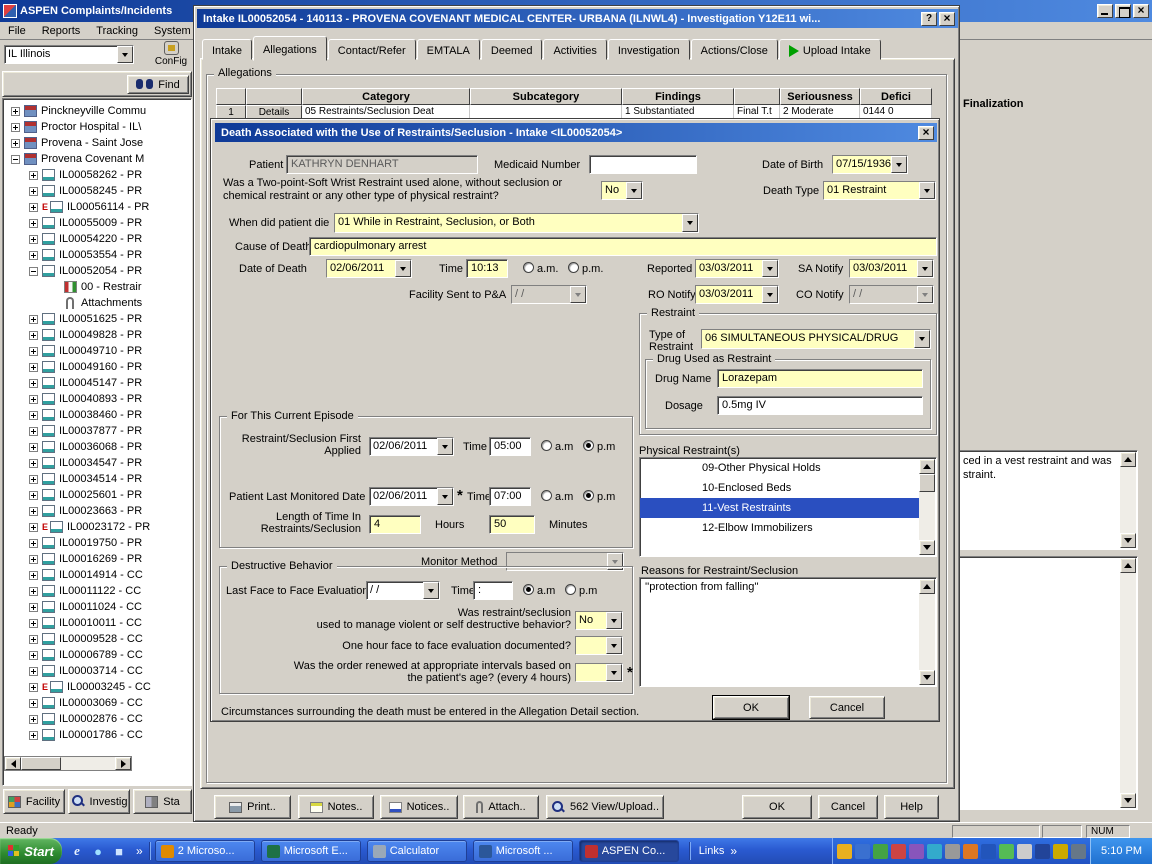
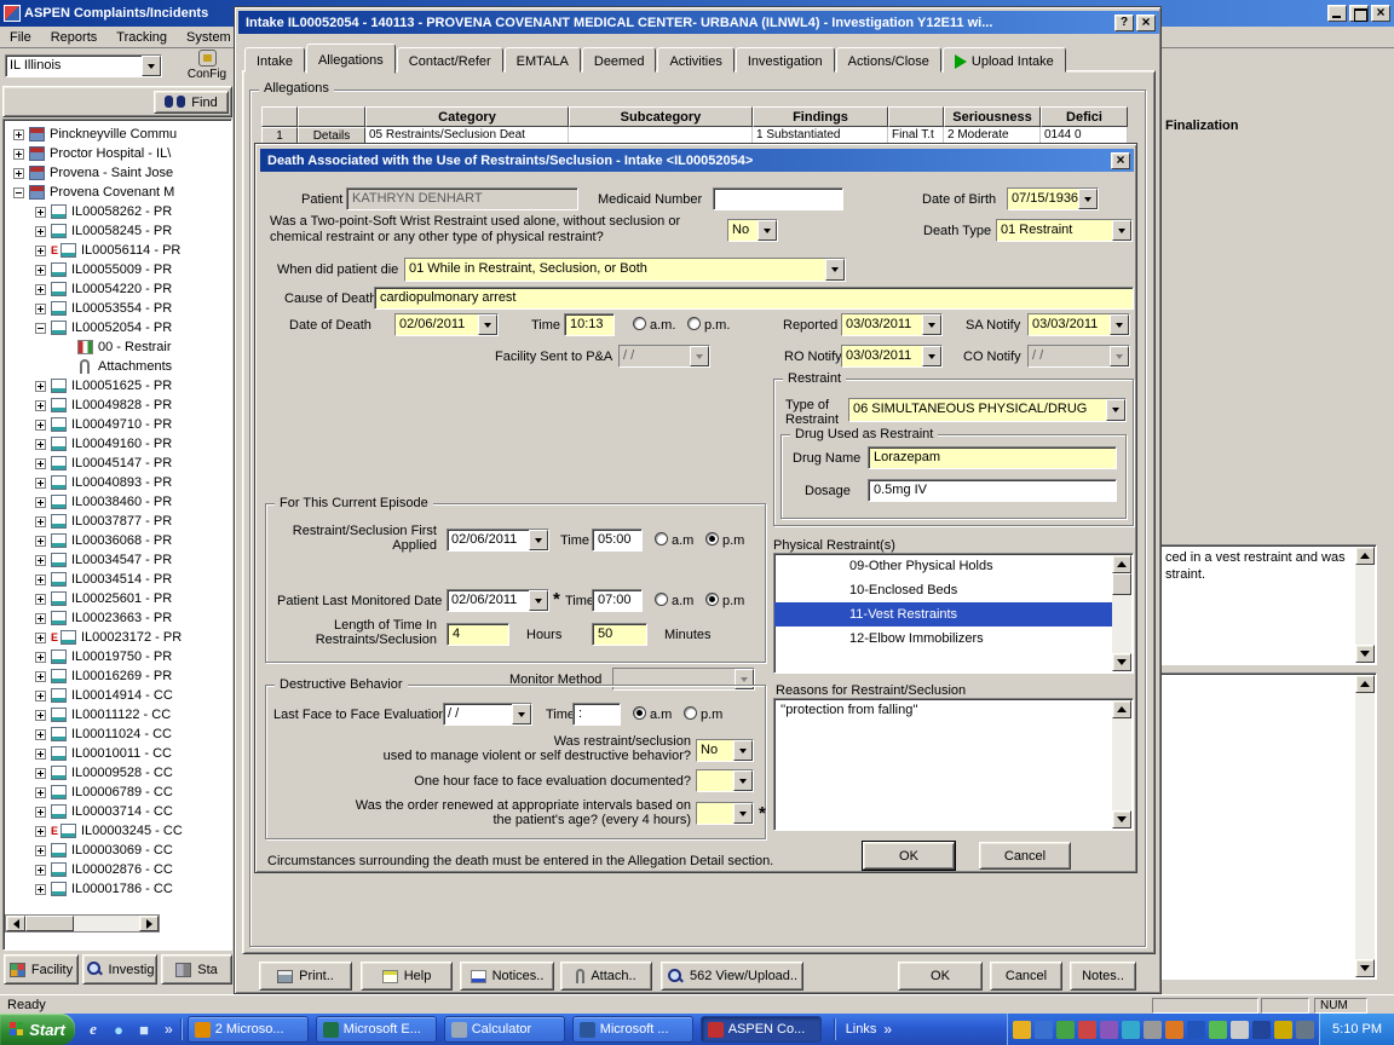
  ASPEN Complaints/Incidents
  File
  Reports
  Tracking
  System
  IL Illinois
  ConFig
  Find
  Pinckneyville Commu
  Proctor Hospital - IL\
  Provena - Saint Jose
  Provena Covenant M
  IL00058262 - PR
  IL00058245 - PR
  IL00056114 - PR
  IL00055009 - PR
  IL00054220 - PR
  IL00053554 - PR
  IL00052054 - PR
  00 - Restrair
  Attachments
  IL00051625 - PR
  IL00049828 - PR
  IL00049710 - PR
  IL00049160 - PR
  IL00045147 - PR
  IL00040893 - PR
  IL00038460 - PR
  IL00037877 - PR
  IL00036068 - PR
  IL00034547 - PR
  IL00034514 - PR
  IL00025601 - PR
  IL00023663 - PR
  IL00023172 - PR
  IL00019750 - PR
  IL00016269 - PR
  IL00014914 - CC
  IL00011122 - CC
  IL00011024 - CC
  IL00010011 - CC
  IL00009528 - CC
  IL00006789 - CC
  IL00003714 - CC
  IL00003245 - CC
  IL00003069 - CC
  IL00002876 - CC
  IL00001786 - CC
  Facility
  Investig
  Sta
  Finalization
  ced in a vest restraint and was
  straint.
  Ready
  NUM
  Intake IL00052054 - 140113 - PROVENA COVENANT MEDICAL CENTER- URBANA (ILNWL4) - Investigation Y12E11 wi...
  Intake
  Allegations
  Contact/Refer
  EMTALA
  Deemed
  Activities
  Investigation
  Actions/Close
  Upload Intake
  Allegations
  Category
  Subcategory
  Findings
  Seriousness
  Defici
  1
  Details
  05 Restraints/Seclusion Deat
  1 Substantiated
  Final T.t
  2 Moderate
  0144 0
  Print..
- Notes..
+ Help
  Notices..
  Attach..
  562 View/Upload..
  OK
  Cancel
- Help
+ Notes..
  Death Associated with the Use of Restraints/Seclusion - Intake <IL00052054>
  Patient
  KATHRYN DENHART
  Medicaid Number
  Date of Birth
  07/15/1936
  Was a Two-point-Soft Wrist Restraint used alone, without seclusion or
  chemical restraint or any other type of physical restraint?
  No
  Death Type
  01 Restraint
  When did patient die
  01 While in Restraint, Seclusion, or Both
  Cause of Deat
  cardiopulmonary arrest
  Date of Death
  02/06/2011
  Time
  10:13
  a.m.
  p.m.
  Reported
  03/03/2011
  SA Notify
  03/03/2011
  Facility Sent to P&A
  / /
  RO Notify
  03/03/2011
  CO Notify
  / /
  Restraint
  Type of
  Restraint
  06 SIMULTANEOUS PHYSICAL/DRUG
  Drug Used as Restraint
  Drug Name
  Lorazepam
  Dosage
  0.5mg IV
  For This Current Episode
  Restraint/Seclusion First
  Applied
  02/06/2011
  Time
  05:00
  a.m
  p.m
  Patient Last Monitored Date
  02/06/2011
  Time
  07:00
  a.m
  p.m
  Length of Time In
  Restraints/Seclusion
  4
  Hours
  50
  Minutes
  Monitor Method
  Physical Restraint(s)
  09-Other Physical Holds
  10-Enclosed Beds
  11-Vest Restraints
  12-Elbow Immobilizers
  Destructive Behavior
  Last Face to Face Evaluatio
  / /
  Time
  :
  a.m
  p.m
  Was restraint/seclusion
  used to manage violent or self destructive behavior?
  No
  One hour face to face evaluation documented?
  Was the order renewed at appropriate intervals based on
  the patient's age? (every 4 hours)
  Reasons for Restraint/Seclusion
  ''protection from falling''
  Circumstances surrounding the death must be entered in the Allegation Detail section.
  OK
  Cancel
  Start
  e
  ●
  ■
  »
  2 Microso...
  Microsoft E...
  Calculator
  Microsoft ...
  ASPEN Co...
  Links
  »
  5:10 PM
